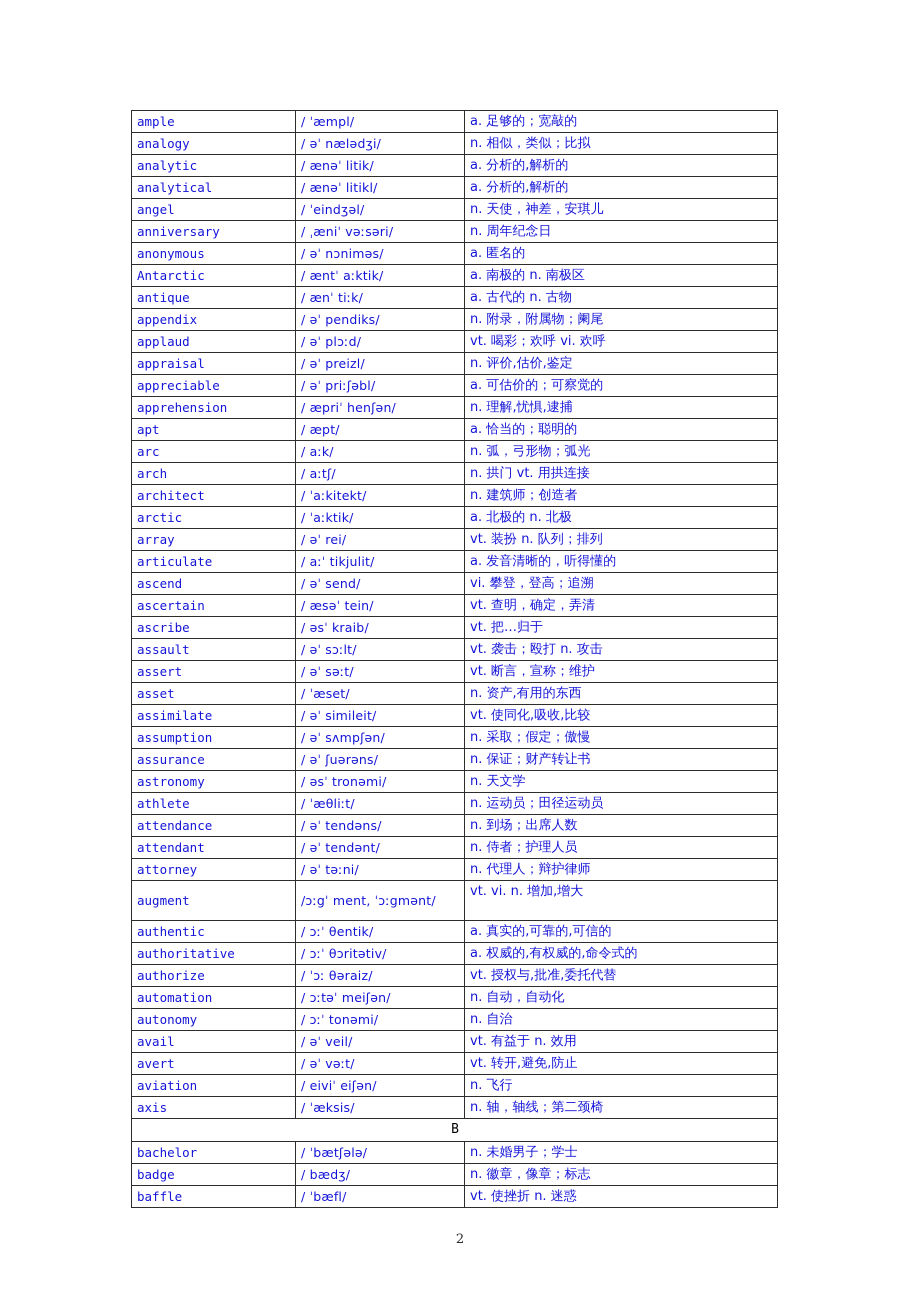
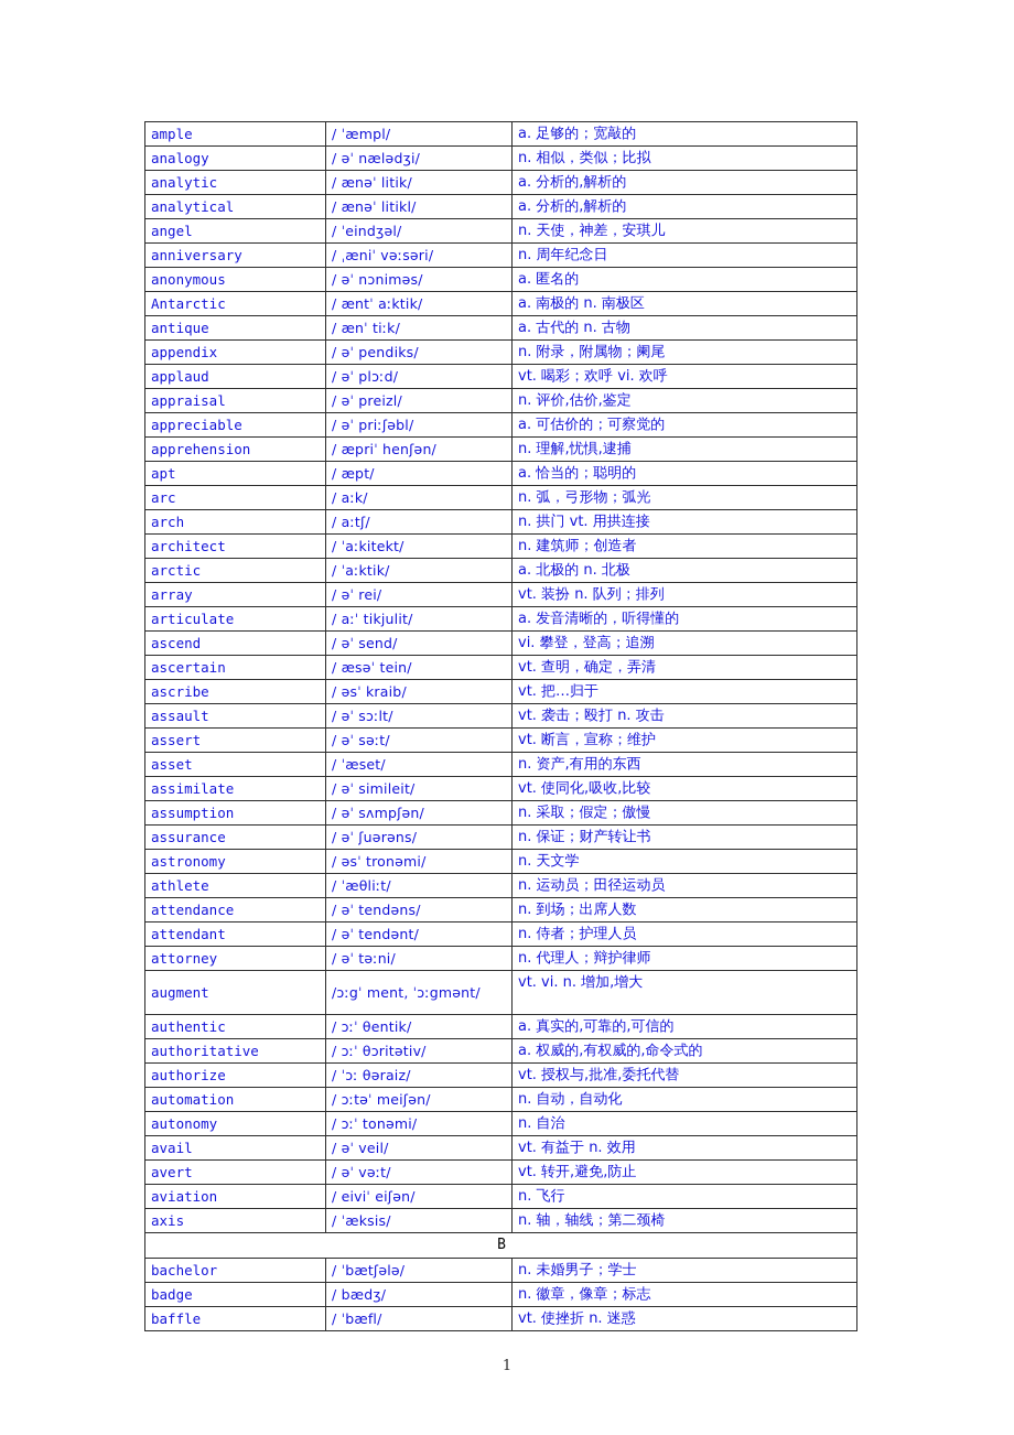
  ample	/ ˈæmpl/	a. 足够的；宽敲的
  analogy	/ əˈ nælədʒi/	n. 相似，类似；比拟
  analytic	/ ænəˈ litik/	a. 分析的,解析的
  analytical	/ ænəˈ litikl/	a. 分析的,解析的
  angel	/ ˈeindʒəl/	n. 天使，神差，安琪儿
  anniversary	/ ˌæniˈ vəːsəri/	n. 周年纪念日
  anonymous	/ əˈ nɔniməs/	a. 匿名的
  Antarctic	/ æntˈ aːktik/	a. 南极的 n. 南极区
  antique	/ ænˈ tiːk/	a. 古代的 n. 古物
  appendix	/ əˈ pendiks/	n. 附录，附属物；阑尾
  applaud	/ əˈ plɔːd/	vt. 喝彩；欢呼 vi. 欢呼
  appraisal	/ əˈ preizl/	n. 评价,估价,鉴定
  appreciable	/ əˈ priːʃəbl/	a. 可估价的；可察觉的
  apprehension	/ æpriˈ henʃən/	n. 理解,忧惧,逮捕
  apt	/ æpt/	a. 恰当的；聪明的
  arc	/ aːk/	n. 弧，弓形物；弧光
  arch	/ aːtʃ/	n. 拱门 vt. 用拱连接
  architect	/ ˈaːkitekt/	n. 建筑师；创造者
  arctic	/ ˈaːktik/	a. 北极的 n. 北极
  array	/ əˈ rei/	vt. 装扮 n. 队列；排列
  articulate	/ aːˈ tikjulit/	a. 发音清晰的，听得懂的
  ascend	/ əˈ send/	vi. 攀登，登高；追溯
  ascertain	/ æsəˈ tein/	vt. 查明，确定，弄清
  ascribe	/ əsˈ kraib/	vt. 把…归于
  assault	/ əˈ sɔːlt/	vt. 袭击；殴打 n. 攻击
  assert	/ əˈ səːt/	vt. 断言，宣称；维护
  asset	/ ˈæset/	n. 资产,有用的东西
  assimilate	/ əˈ simileit/	vt. 使同化,吸收,比较
  assumption	/ əˈ sʌmpʃən/	n. 采取；假定；傲慢
  assurance	/ əˈ ʃuərəns/	n. 保证；财产转让书
  astronomy	/ əsˈ tronəmi/	n. 天文学
  athlete	/ ˈæθliːt/	n. 运动员；田径运动员
  attendance	/ əˈ tendəns/	n. 到场；出席人数
  attendant	/ əˈ tendənt/	n. 侍者；护理人员
  attorney	/ əˈ təːni/	n. 代理人；辩护律师
  augment	/ɔːgˈ ment, ˈɔːgmənt/	vt. vi. n. 增加,增大
  authentic	/ ɔːˈ θentik/	a. 真实的,可靠的,可信的
  authoritative	/ ɔːˈ θɔritətiv/	a. 权威的,有权威的,命令式的
  authorize	/ ˈɔː θəraiz/	vt. 授权与,批准,委托代替
  automation	/ ɔːtəˈ meiʃən/	n. 自动，自动化
  autonomy	/ ɔːˈ tonəmi/	n. 自治
  avail	/ əˈ veil/	vt. 有益于 n. 效用
  avert	/ əˈ vəːt/	vt. 转开,避免,防止
  aviation	/ eiviˈ eiʃən/	n. 飞行
  axis	/ ˈæksis/	n. 轴，轴线；第二颈椅
  B
  bachelor	/ ˈbætʃələ/	n. 未婚男子；学士
  badge	/ bædʒ/	n. 徽章，像章；标志
  baffle	/ ˈbæfl/	vt. 使挫折 n. 迷惑
- 2
+ 1
